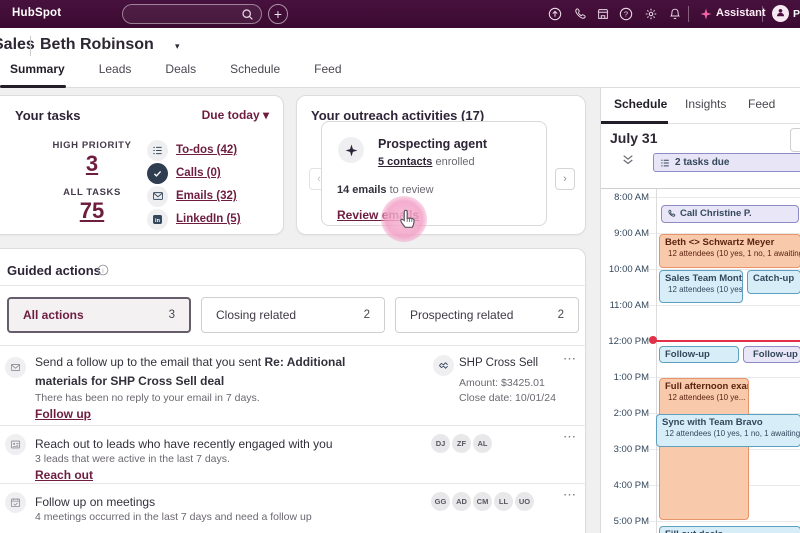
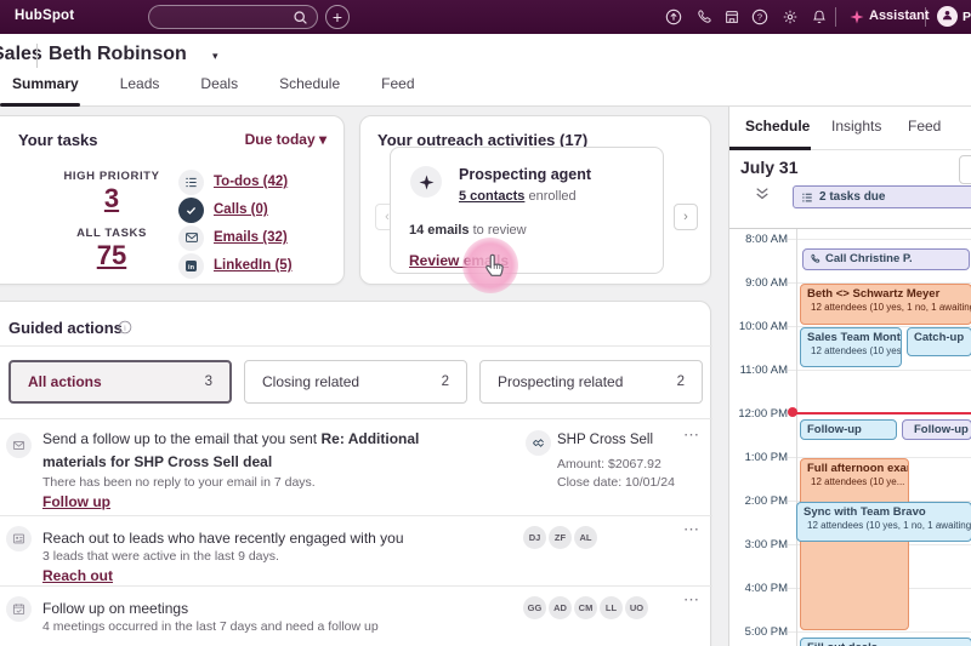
  HubSpot
  +
  ?
  Assistant
  Beth Robinson
  ▾
  Summary
  Leads
  Deals
  Schedule
  Feed
  Your tasks
  Due today ▾
  HIGH PRIORITY
  3
  ALL TASKS
  75
  To-dos (42)
  Calls (0)
  Emails (32)
  LinkedIn (5)
  Your outreach activities (17)
  ‹
  ›
  Prospecting agent
  5 contacts enrolled
  14 emails to review
  Review emals
  Guided actions
  All actions
  3
  Closing related
  2
  Prospecting related
  2
  Send a follow up to the email that you sent Re: Additional materials for SHP Cross Sell deal
  There has been no reply to your email in 7 days.
  Follow up
  SHP Cross Sell
- Amount: $3425.01
+ Amount: $2067.92
  Close date: 10/01/24
  ⋯
  Reach out to leads who have recently engaged with you
- 3 leads that were active in the last 7 days.
+ 3 leads that were active in the last 9 days.
  Reach out
  DJ
  ZF
  AL
  ⋯
  Follow up on meetings
  4 meetings occurred in the last 7 days and need a follow up
  GG
  AD
  CM
  LL
  UO
  ⋯
  Schedule
  Insights
  Feed
  July 31
  2 tasks due
  8:00 AM
  9:00 AM
  10:00 AM
  11:00 AM
  12:00 PM
  1:00 PM
  2:00 PM
  3:00 PM
  4:00 PM
  5:00 PM
  Call Christine P.
  Beth <> Schwartz Meyer
  12 attendees (10 yes, 1 no, 1 awaitin
  Sales Team Mont
  12 attendees (10 yes
  Catch-up
  Follow-up
  Follow-up
  Full afternoon exa
  12 attendees (10 ye...
  Sync with Team Bravo
  12 attendees (10 yes, 1 no, 1 awaiting
